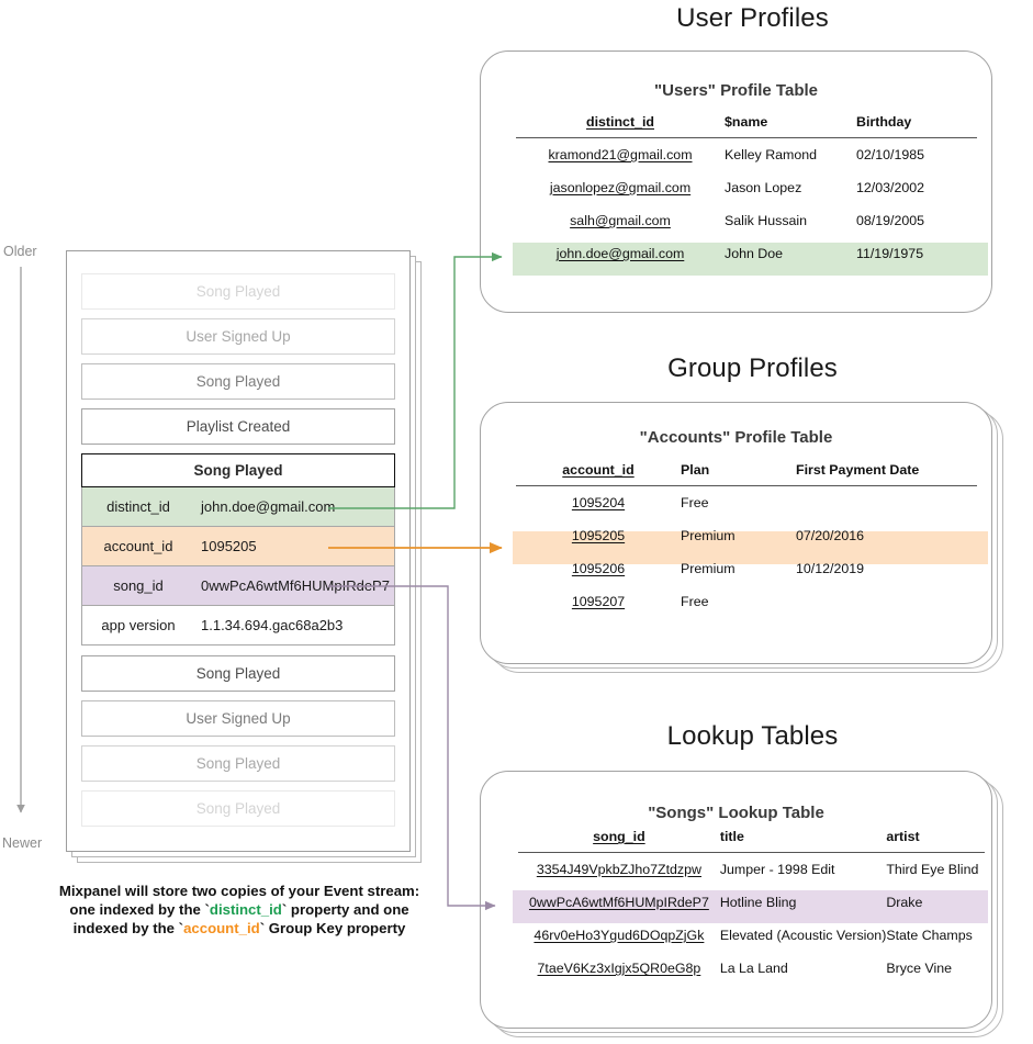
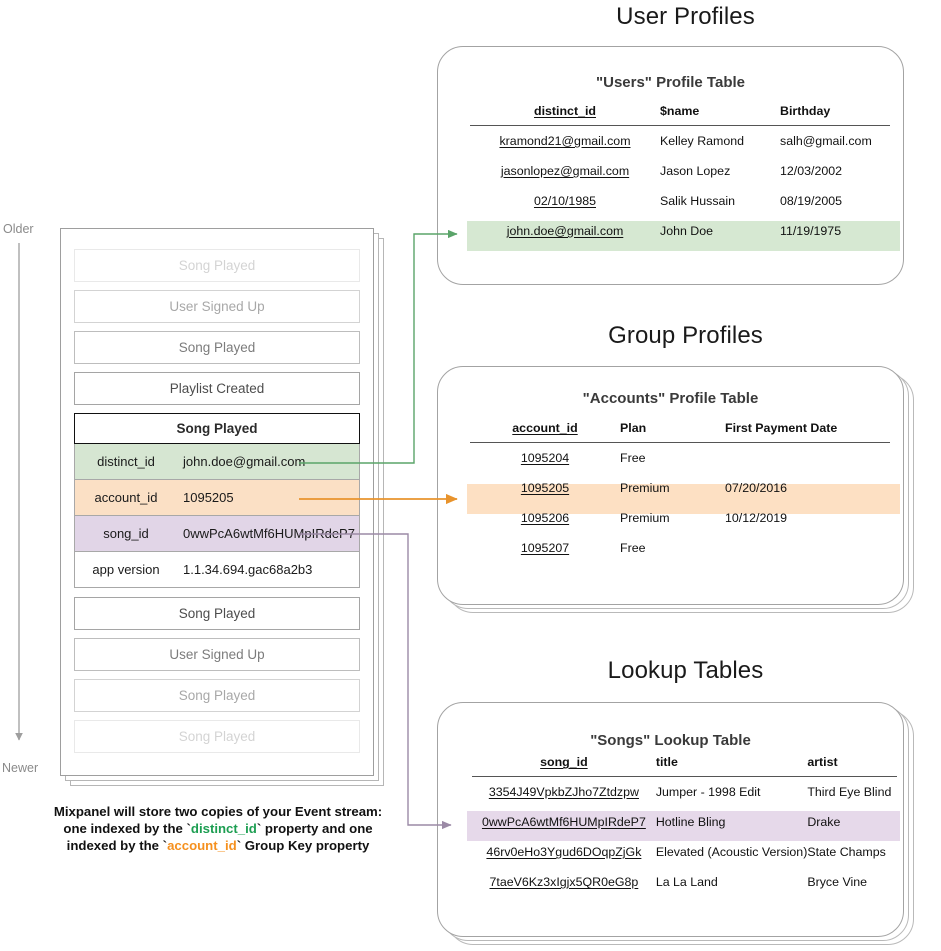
  Older
  Newer
  Song Played
  User Signed Up
  Song Played
  Playlist Created
  Song Played
  distinct_id
  john.doe@gmail.com
  account_id
  1095205
  song_id
  app version
  1.1.34.694.gac68a2b3
  Song Played
  User Signed Up
  Song Played
  Song Played
  Mixpanel will store two copies of your Event stream:
  one indexed by the `distinct_id` property and one
  indexed by the `account_id` Group Key property
  User Profiles
  "Users" Profile Table
  distinct_id	$name	Birthday
- kramond21@gmail.com	Kelley Ramond	02/10/1985
+ kramond21@gmail.com	Kelley Ramond	salh@gmail.com
  jasonlopez@gmail.com	Jason Lopez	12/03/2002
- salh@gmail.com	Salik Hussain	08/19/2005
+ 02/10/1985	Salik Hussain	08/19/2005
  john.doe@gmail.com	John Doe	11/19/1975
  Group Profiles
  "Accounts" Profile Table
  account_id	Plan	First Payment Date
  1095204	Free
  1095205	Premium	07/20/2016
  1095206	Premium	10/12/2019
  1095207	Free
  Lookup Tables
  "Songs" Lookup Table
  song_id	title	artist
  3354J49VpkbZJho7Ztdzpw	Jumper - 1998 Edit	Third Eye Blind
  0wwPcA6wtMf6HUMpIRdeP7	Hotline Bling	Drake
  46rv0eHo3Ygud6DOqpZjGk	Elevated (Acoustic Version)	State Champs
  7taeV6Kz3xIgjx5QR0eG8p	La La Land	Bryce Vine
